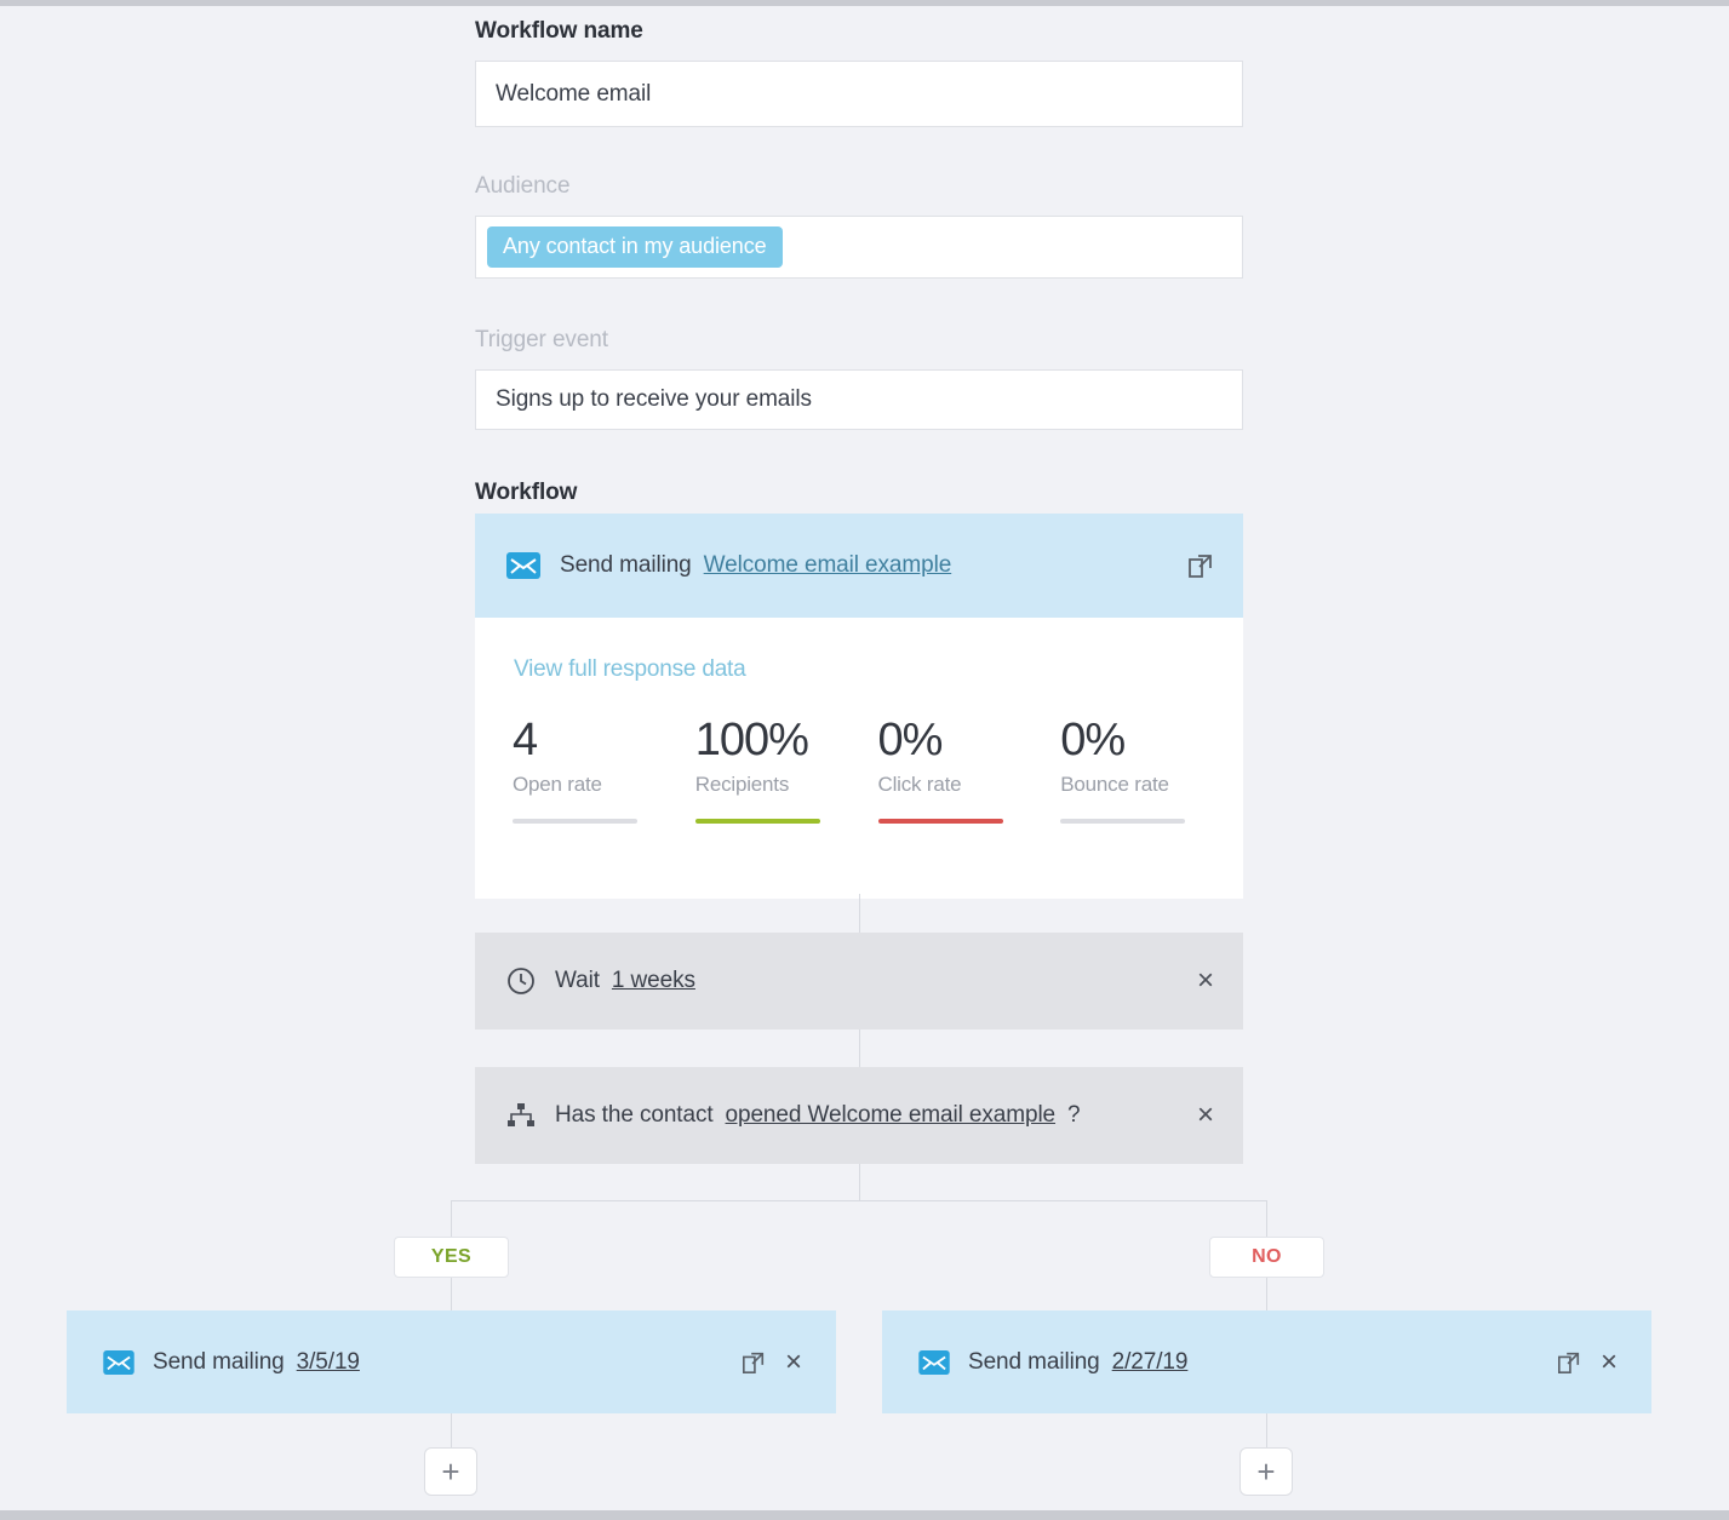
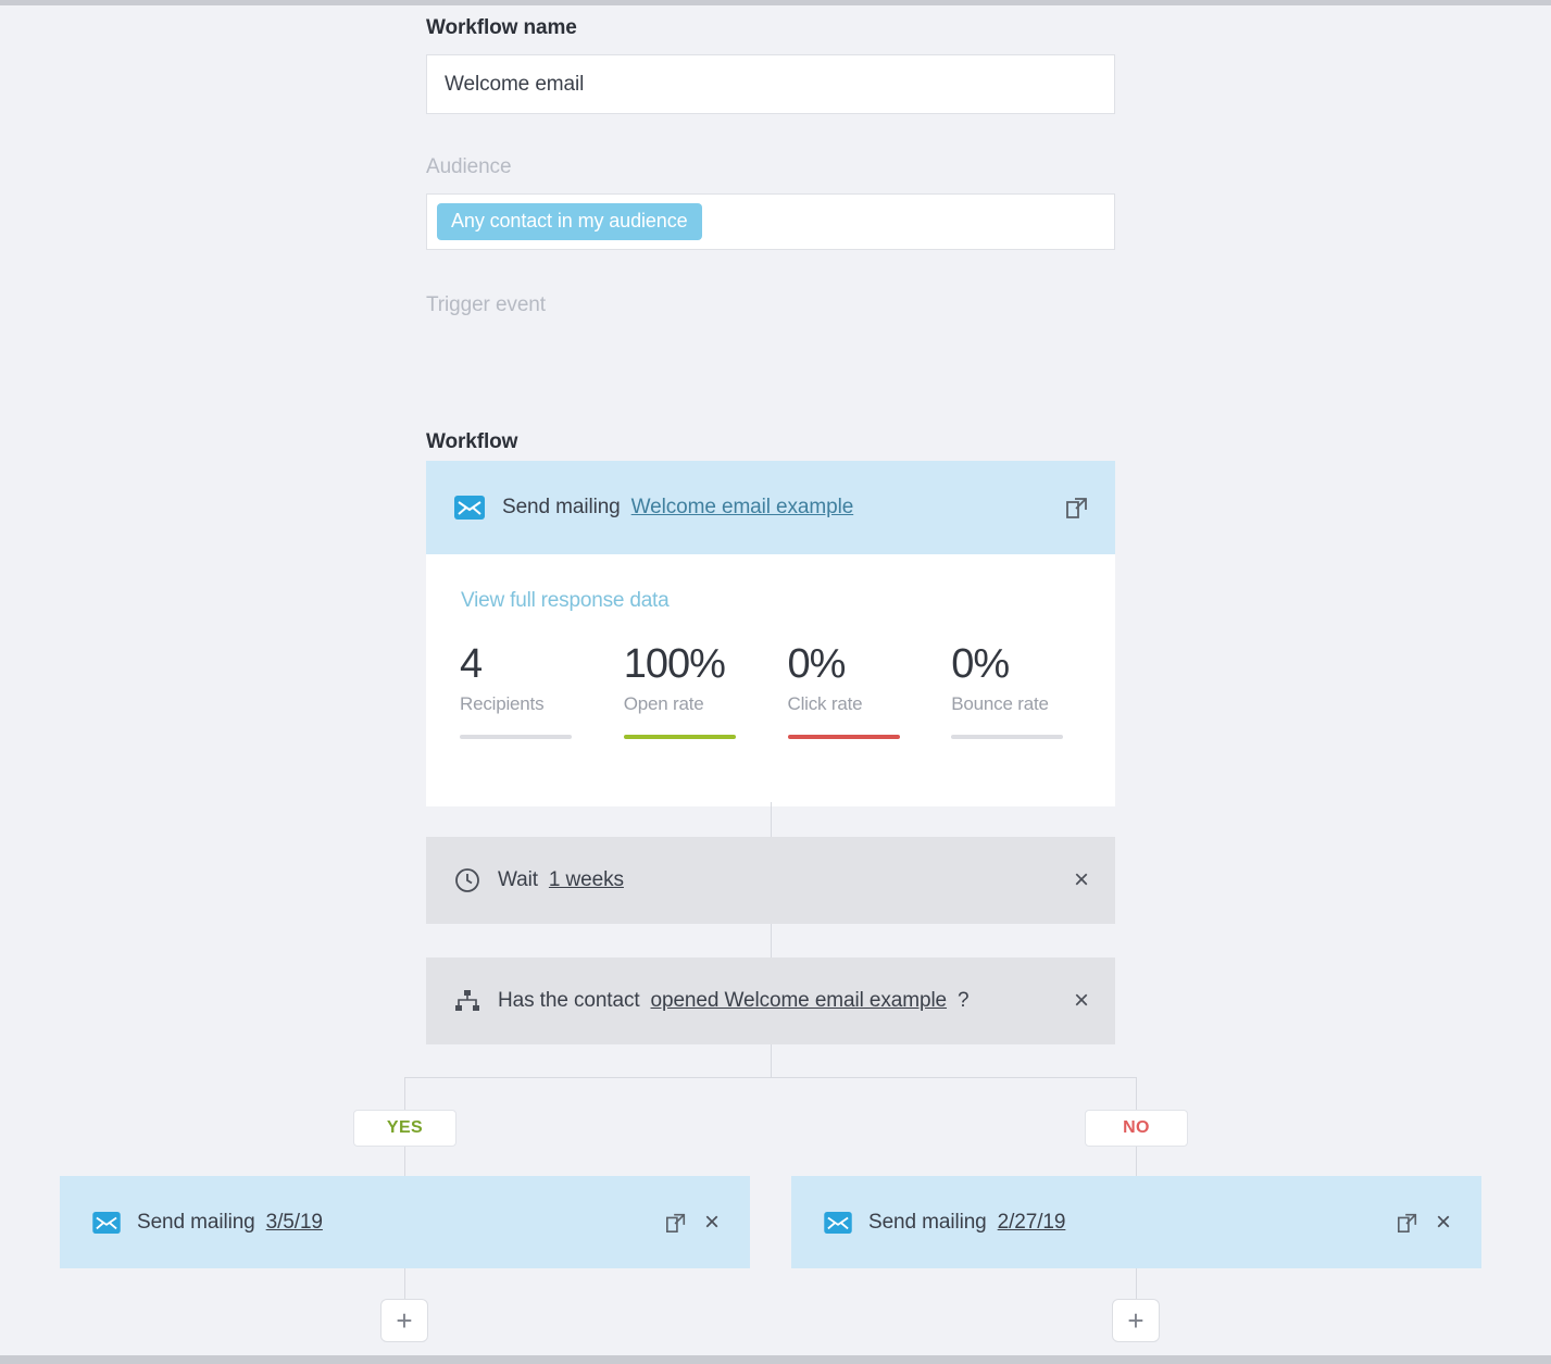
  Workflow name
  Welcome email
  Audience
  Any contact in my audience
  Trigger event
- Signs up to receive your emails
  Workflow
  Send mailing
  Welcome email example
  View full response data
  4
- Open rate
+ Recipients
  100%
- Recipients
+ Open rate
  0%
  Click rate
  0%
  Bounce rate
  Wait
  1 weeks
  ×
  Has the contact
  opened Welcome email example
  ?
  ×
  YES
  NO
  Send mailing
  3/5/19
  ×
  Send mailing
  2/27/19
  ×
  +
  +
